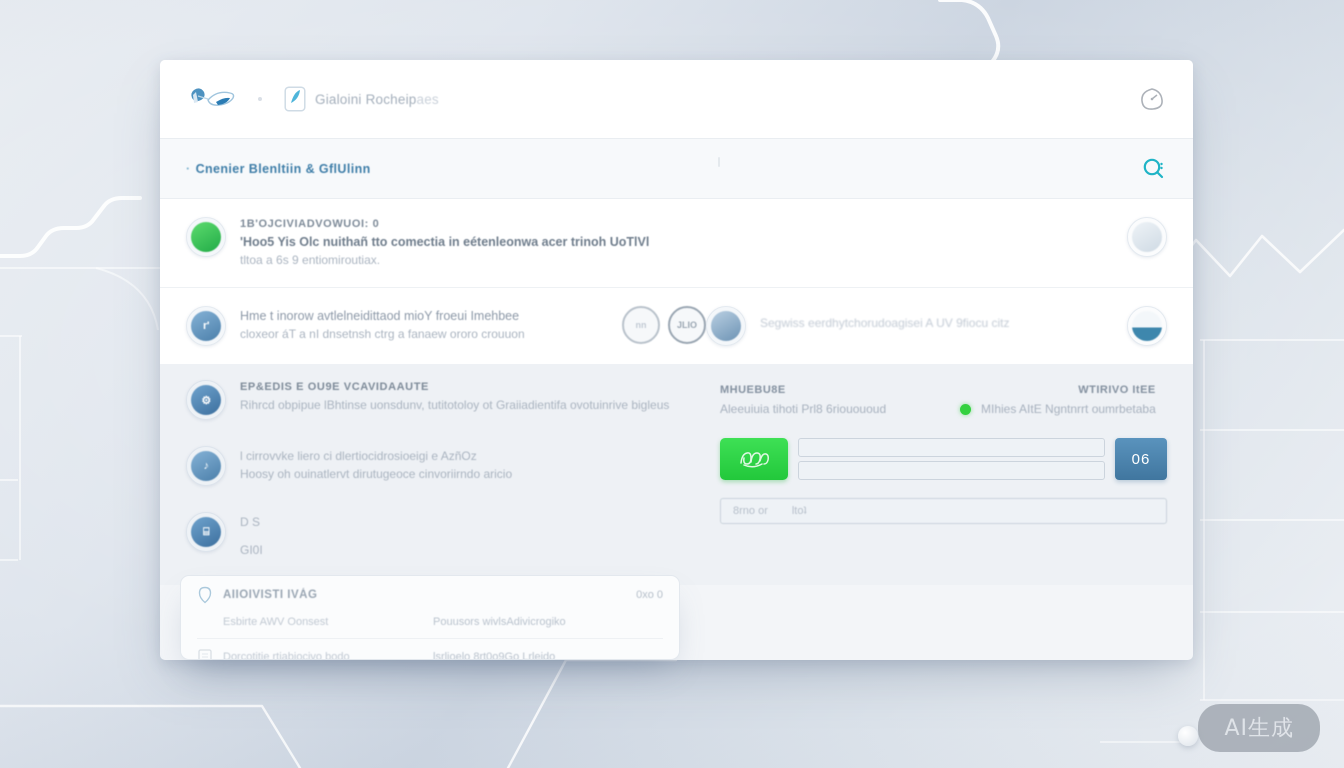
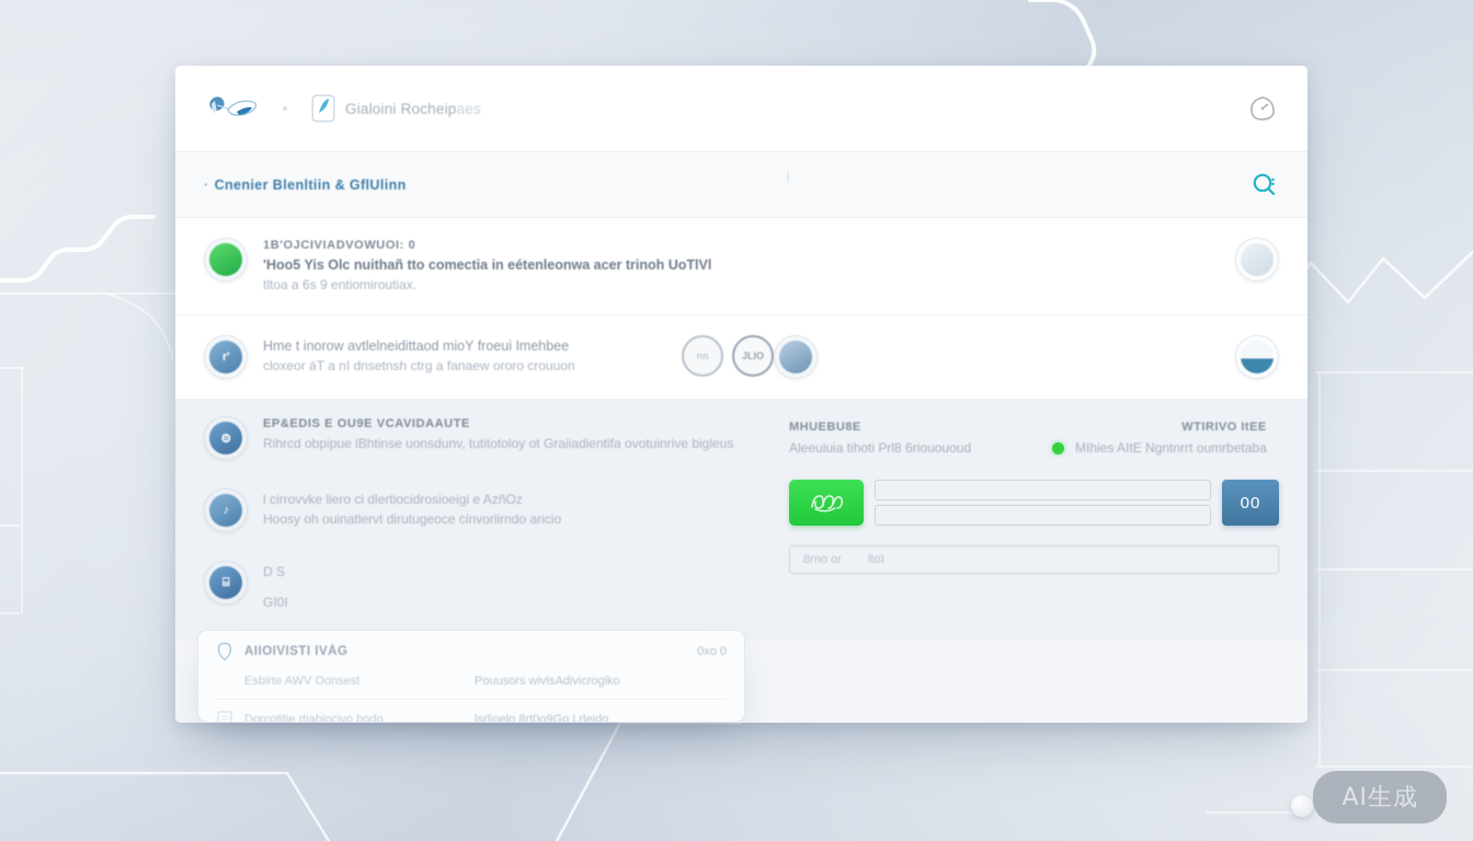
  Gialoini Rocheipaes
  · Cnenier Blenltiin & GflUlinn
  1B'OJCIVIADVOWUOI: 0
  'Hoo5 Yis Olc nuithañ tto comectia in eétenleonwa acer trinoh UoTlVl
  tltoa a 6s 9 entiomiroutiax.
  r'
  Hme t inorow avtlelneidittaod mioY froeui Imehbee
  cloxeor áT a nI dnsetnsh ctrg a fanaew ororo crouuon
  nn
  JLIO
- Segwiss eerdhytchorudoagisei A UV 9fiocu citz
  ⚙
  EP&EDIS E OU9E VCAVIDAAUTE
  Rihrcd obpipue lBhtinse uonsdunv, tutitotoloy ot Graiiadientifa ovotuinrive bigleus
  ♪
  l cirrovvke liero ci dlertiocidrosioeigi e AzñOz
  Hoosy oh ouinatlervt dirutugeoce cinvoriirndo aricio
  ⌸
  D S
  GI0I
  MHUEBU8E
  Aleeuiuia tihoti Prl8 6riouououd
  WTIRIVO ItEE
  MIhies AItE Ngntnrrt oumrbetaba
- 06
+ 00
  8rno or
  ltoʇ
  AIIOIVISTI IVÁG
  0xo 0
  Esbirte AWV Oonsest
  Pouusors wivlsAdivicrogiko
  Dorcotitie rtiabiocivo bodo
  lsrlioelo 8rt0o9Go Lrleido
  AI生成
